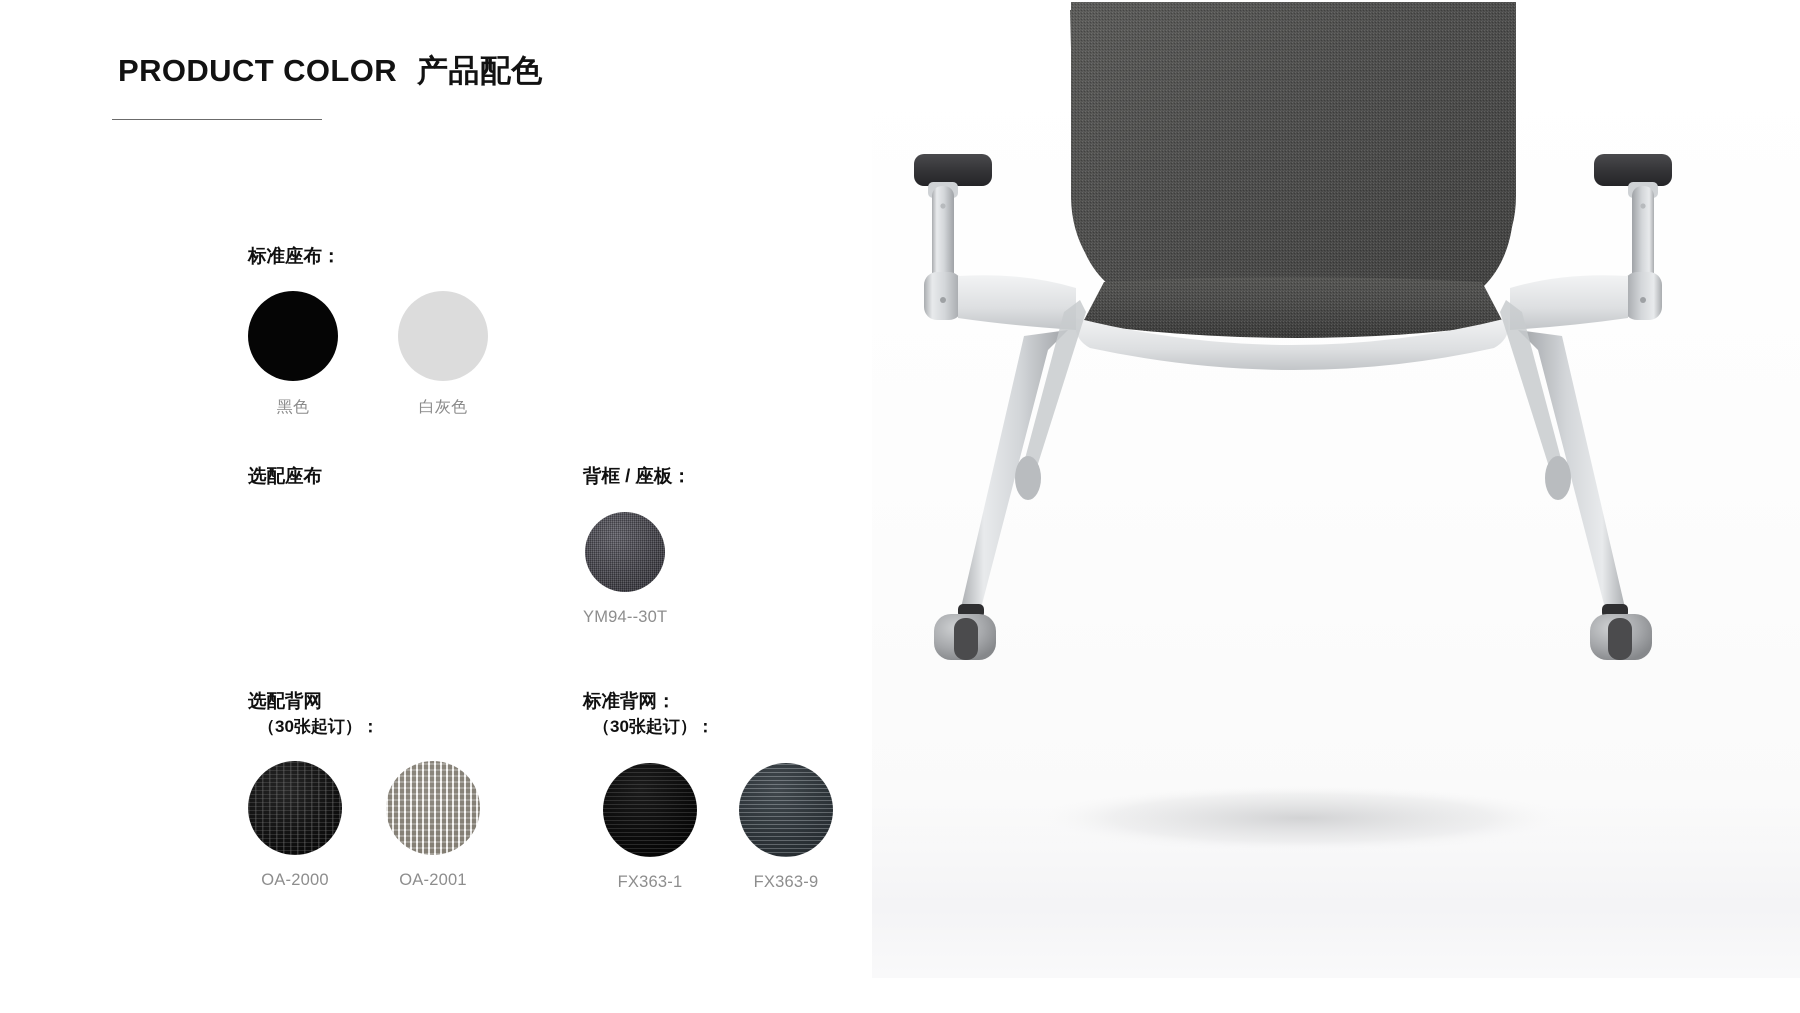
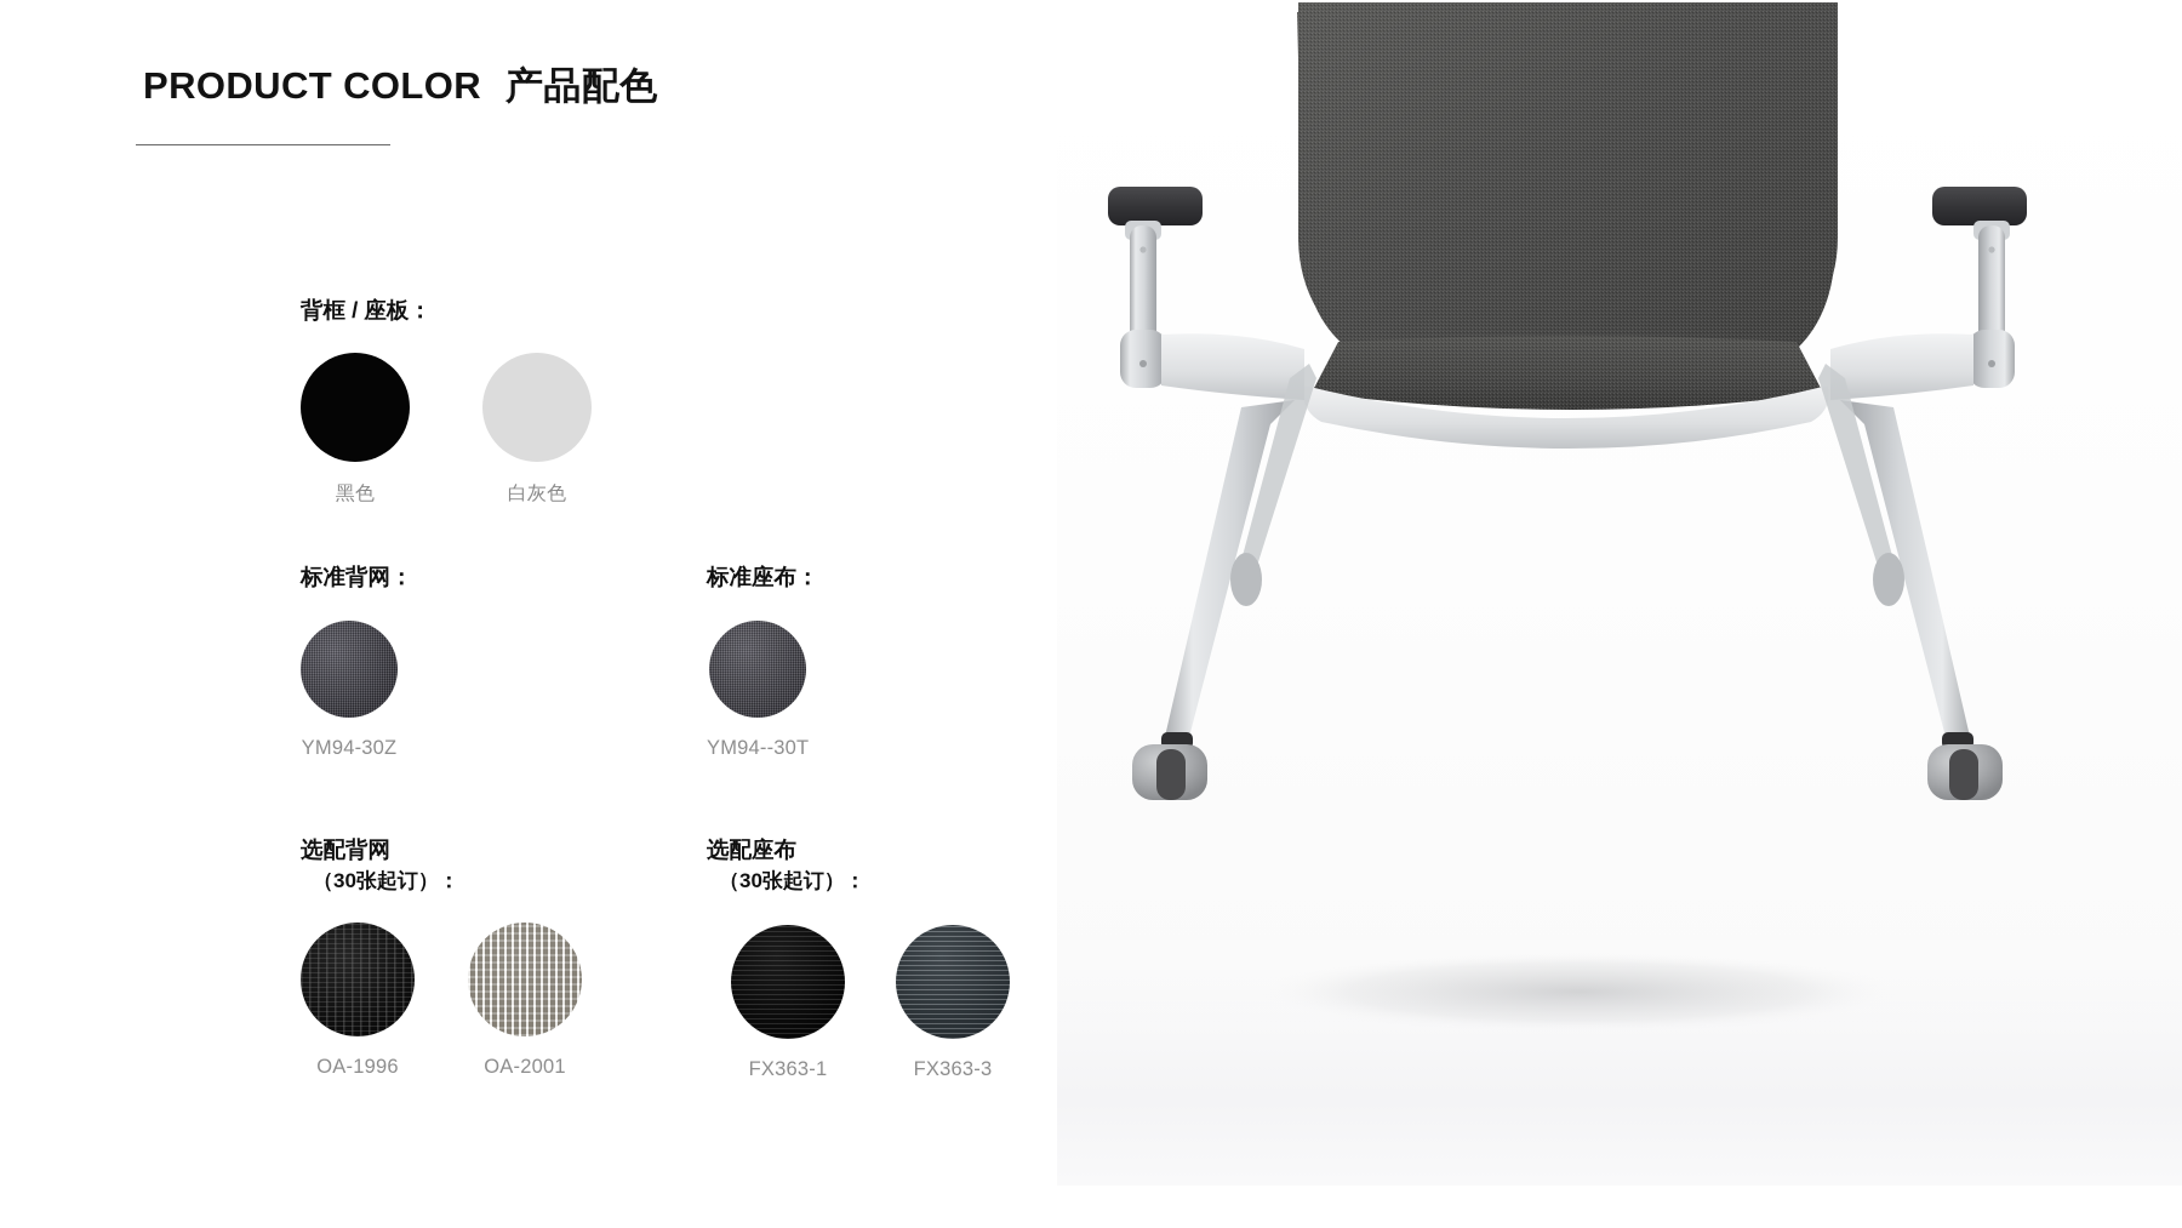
  PRODUCT COLOR 产品配色
- 标准座布：
+ 背框 / 座板：
  黑色
  白灰色
- 选配座布
+ 标准背网：
+ YM94-30Z
- 背框 / 座板：
+ 标准座布：
  YM94--30T
  选配背网
  （30张起订）：
- OA-2000
+ OA-1996
  OA-2001
- 标准背网：
+ 选配座布
  （30张起订）：
  FX363-1
- FX363-9
+ FX363-3
